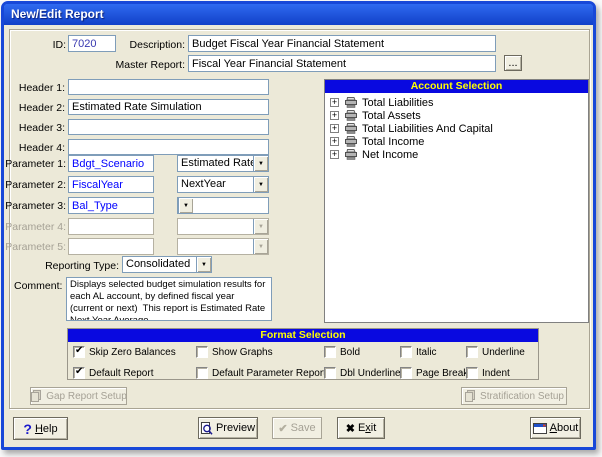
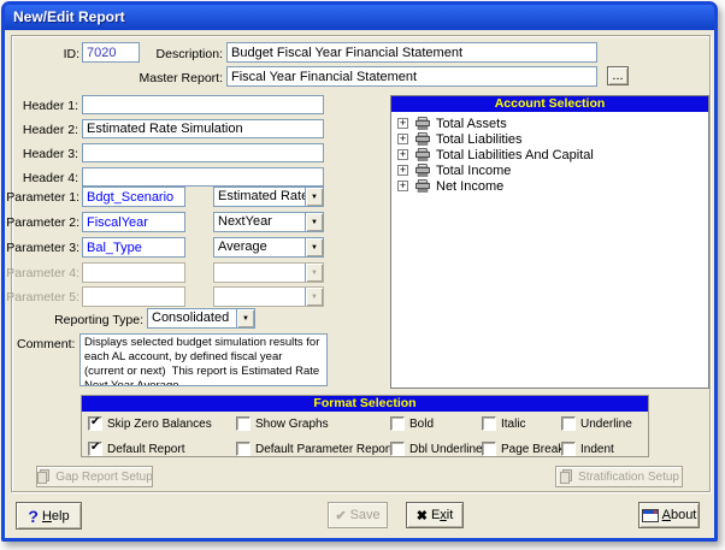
  New/Edit Report
  ID:
  7020
  Description:
  Budget Fiscal Year Financial Statement
  Master Report:
  Fiscal Year Financial Statement
  ...
  Header 1:
  Header 2:
  Estimated Rate Simulation
  Header 3:
  Header 4:
  Parameter 1:
  Bdgt_Scenario
  Estimated Rat
  Parameter 2:
  FiscalYear
  NextYear
  Parameter 3:
  Bal_Type
+ Average
  Parameter 4:
  Parameter 5:
  Reporting Type:
  Consolidated
  Comment:
  Account Selection
  +
- Total Liabilities
+ Total Assets
  +
- Total Assets
+ Total Liabilities
  +
  Total Liabilities And Capital
  +
  Total Income
  +
  Net Income
  Format Selection
  ✔
  Skip Zero Balances
  Show Graphs
  Bold
  Italic
  Underline
  ✔
  Default Report
  Default Parameter Repor
  Dbl Underline
  Page Brea
  Indent
  Gap Report Setup
  Stratification Setup
  ?
  Help
- Preview
  ✔
  Save
  ✖
  Exit
  About
